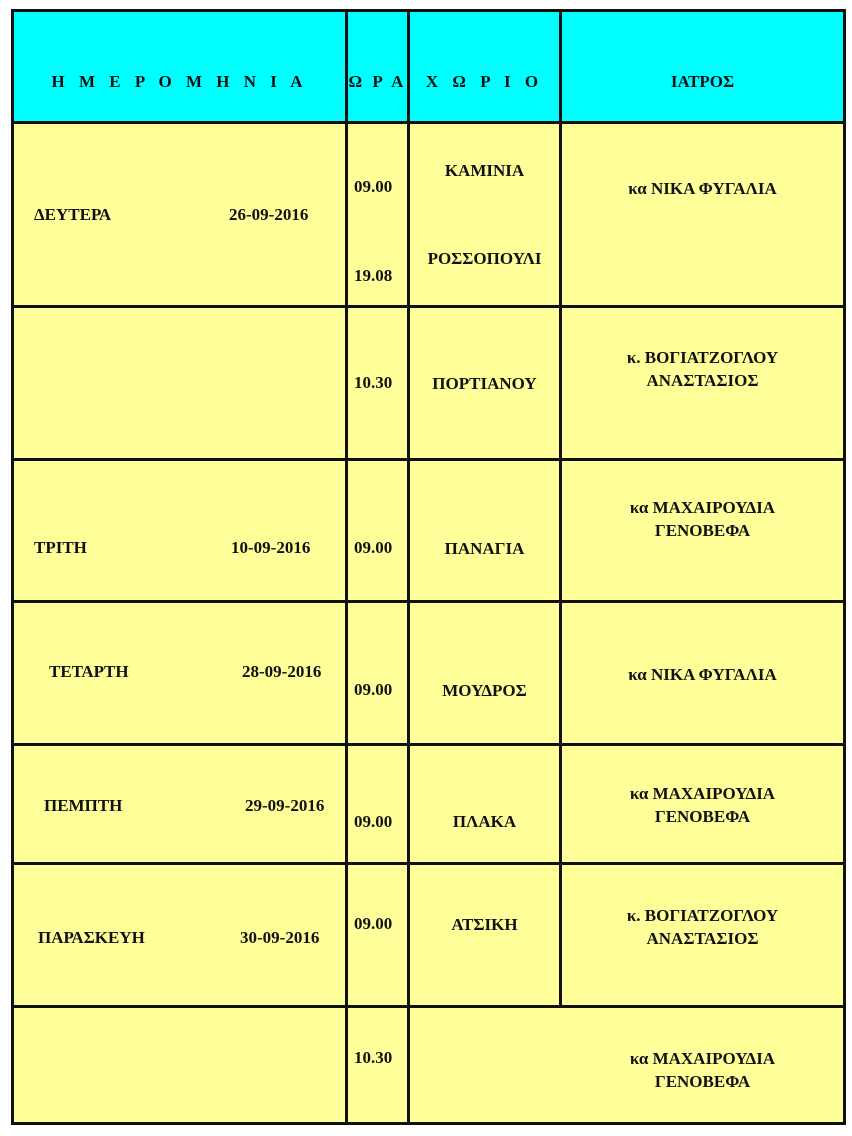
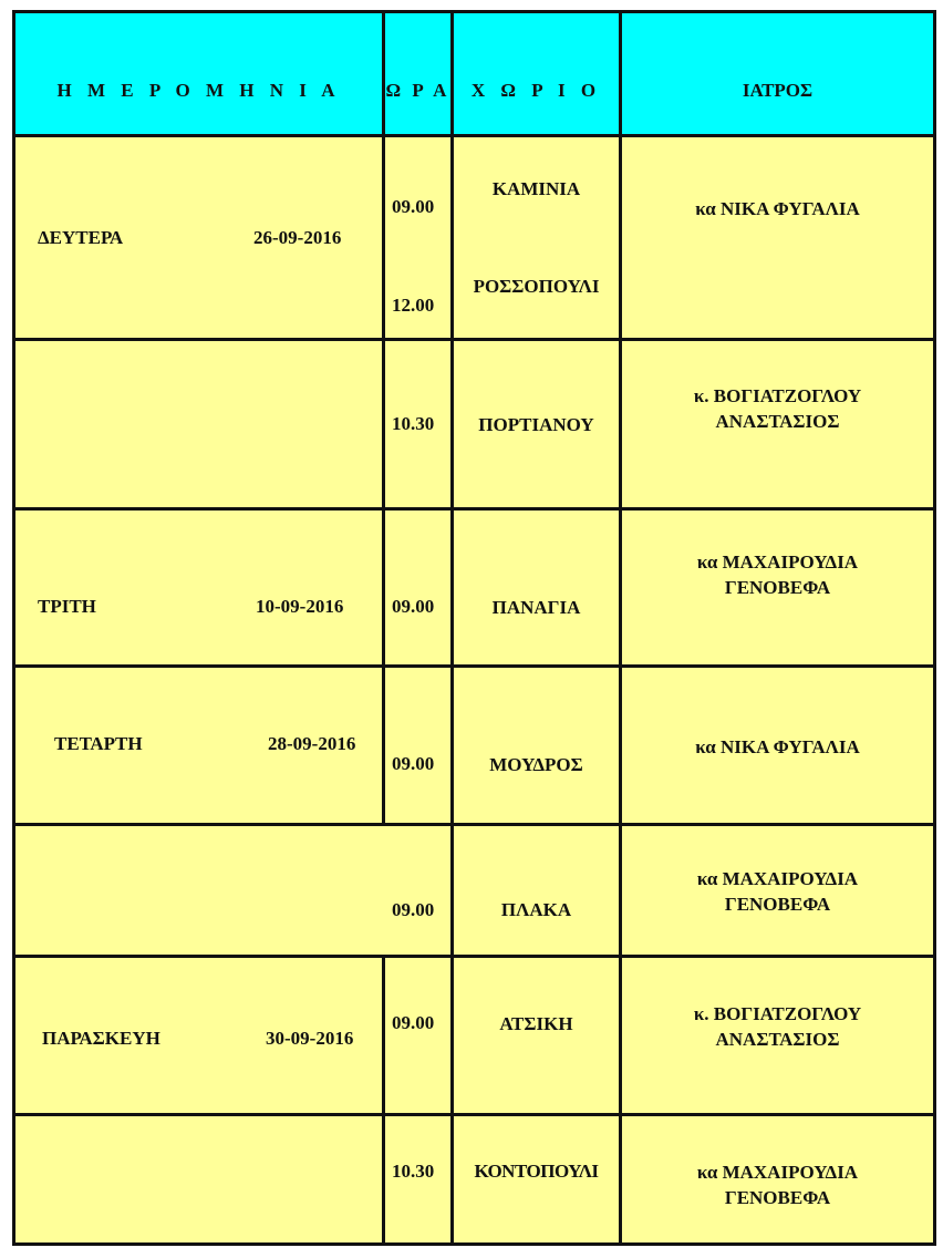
  Η Μ Ε Ρ Ο Μ Η Ν Ι Α
  Ω Ρ Α
  Χ Ω Ρ Ι Ο
  ΙΑΤΡΟΣ
  ΔΕΥΤΕΡΑ
  26-09-2016
  09.00
- 19.08
+ 12.00
  ΚΑΜΙΝΙΑ
  ΡΟΣΣΟΠΟΥΛΙ
  κα ΝΙΚΑ ΦΥΓΑΛΙΑ
  10.30
  ΠΟΡΤΙΑΝΟΥ
  κ. ΒΟΓΙΑΤΖΟΓΛΟΥ
  ΑΝΑΣΤΑΣΙΟΣ
  ΤΡΙΤΗ
  10-09-2016
  09.00
  ΠΑΝΑΓΙΑ
  κα ΜΑΧΑΙΡΟΥΔΙΑ
  ΓΕΝΟΒΕΦΑ
  ΤΕΤΑΡΤΗ
  28-09-2016
  09.00
  ΜΟΥΔΡΟΣ
  κα ΝΙΚΑ ΦΥΓΑΛΙΑ
- ΠΕΜΠΤΗ
- 29-09-2016
  09.00
  ΠΛΑΚΑ
  κα ΜΑΧΑΙΡΟΥΔΙΑ
  ΓΕΝΟΒΕΦΑ
  ΠΑΡΑΣΚΕΥΗ
  30-09-2016
  09.00
  ΑΤΣΙΚΗ
  κ. ΒΟΓΙΑΤΖΟΓΛΟΥ
  ΑΝΑΣΤΑΣΙΟΣ
  10.30
+ ΚΟΝΤΟΠΟΥΛΙ
  κα ΜΑΧΑΙΡΟΥΔΙΑ
  ΓΕΝΟΒΕΦΑ
